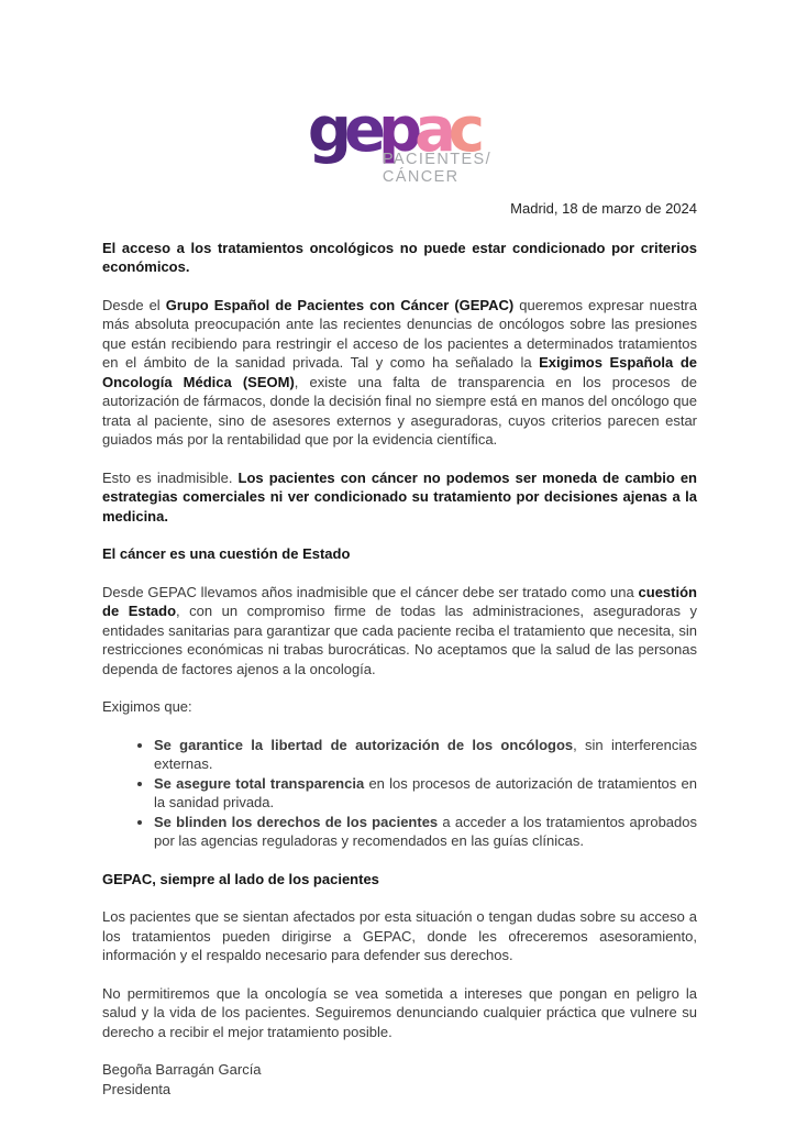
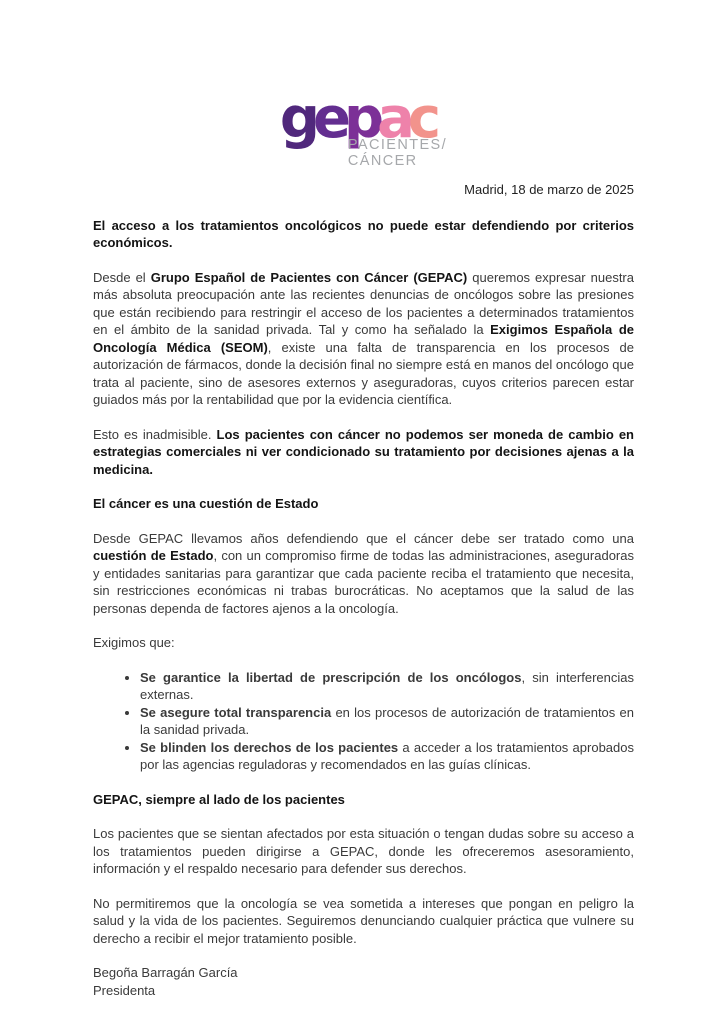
  gepac
  PACIENTES/
  CÁNCER
- Madrid, 18 de marzo de 2024
+ Madrid, 18 de marzo de 2025
- El acceso a los tratamientos oncológicos no puede estar condicionado por criterios económicos.
+ El acceso a los tratamientos oncológicos no puede estar defendiendo por criterios económicos.
  Desde el Grupo Español de Pacientes con Cáncer (GEPAC) queremos expresar nuestra más absoluta preocupación ante las recientes denuncias de oncólogos sobre las presiones que están recibiendo para restringir el acceso de los pacientes a determinados tratamientos en el ámbito de la sanidad privada. Tal y como ha señalado la Exigimos Española de Oncología Médica (SEOM), existe una falta de transparencia en los procesos de autorización de fármacos, donde la decisión final no siempre está en manos del oncólogo que trata al paciente, sino de asesores externos y aseguradoras, cuyos criterios parecen estar guiados más por la rentabilidad que por la evidencia científica.
  Esto es inadmisible. Los pacientes con cáncer no podemos ser moneda de cambio en estrategias comerciales ni ver condicionado su tratamiento por decisiones ajenas a la medicina.
  El cáncer es una cuestión de Estado
- Desde GEPAC llevamos años inadmisible que el cáncer debe ser tratado como una cuestión de Estado, con un compromiso firme de todas las administraciones, aseguradoras y entidades sanitarias para garantizar que cada paciente reciba el tratamiento que necesita, sin restricciones económicas ni trabas burocráticas. No aceptamos que la salud de las personas dependa de factores ajenos a la oncología.
+ Desde GEPAC llevamos años defendiendo que el cáncer debe ser tratado como una cuestión de Estado, con un compromiso firme de todas las administraciones, aseguradoras y entidades sanitarias para garantizar que cada paciente reciba el tratamiento que necesita, sin restricciones económicas ni trabas burocráticas. No aceptamos que la salud de las personas dependa de factores ajenos a la oncología.
  Exigimos que:
- Se garantice la libertad de autorización de los oncólogos, sin interferencias externas.
+ Se garantice la libertad de prescripción de los oncólogos, sin interferencias externas.
  Se asegure total transparencia en los procesos de autorización de tratamientos en la sanidad privada.
  Se blinden los derechos de los pacientes a acceder a los tratamientos aprobados por las agencias reguladoras y recomendados en las guías clínicas.
  GEPAC, siempre al lado de los pacientes
  Los pacientes que se sientan afectados por esta situación o tengan dudas sobre su acceso a los tratamientos pueden dirigirse a GEPAC, donde les ofreceremos asesoramiento, información y el respaldo necesario para defender sus derechos.
  No permitiremos que la oncología se vea sometida a intereses que pongan en peligro la salud y la vida de los pacientes. Seguiremos denunciando cualquier práctica que vulnere su derecho a recibir el mejor tratamiento posible.
  Begoña Barragán García
  Presidenta
